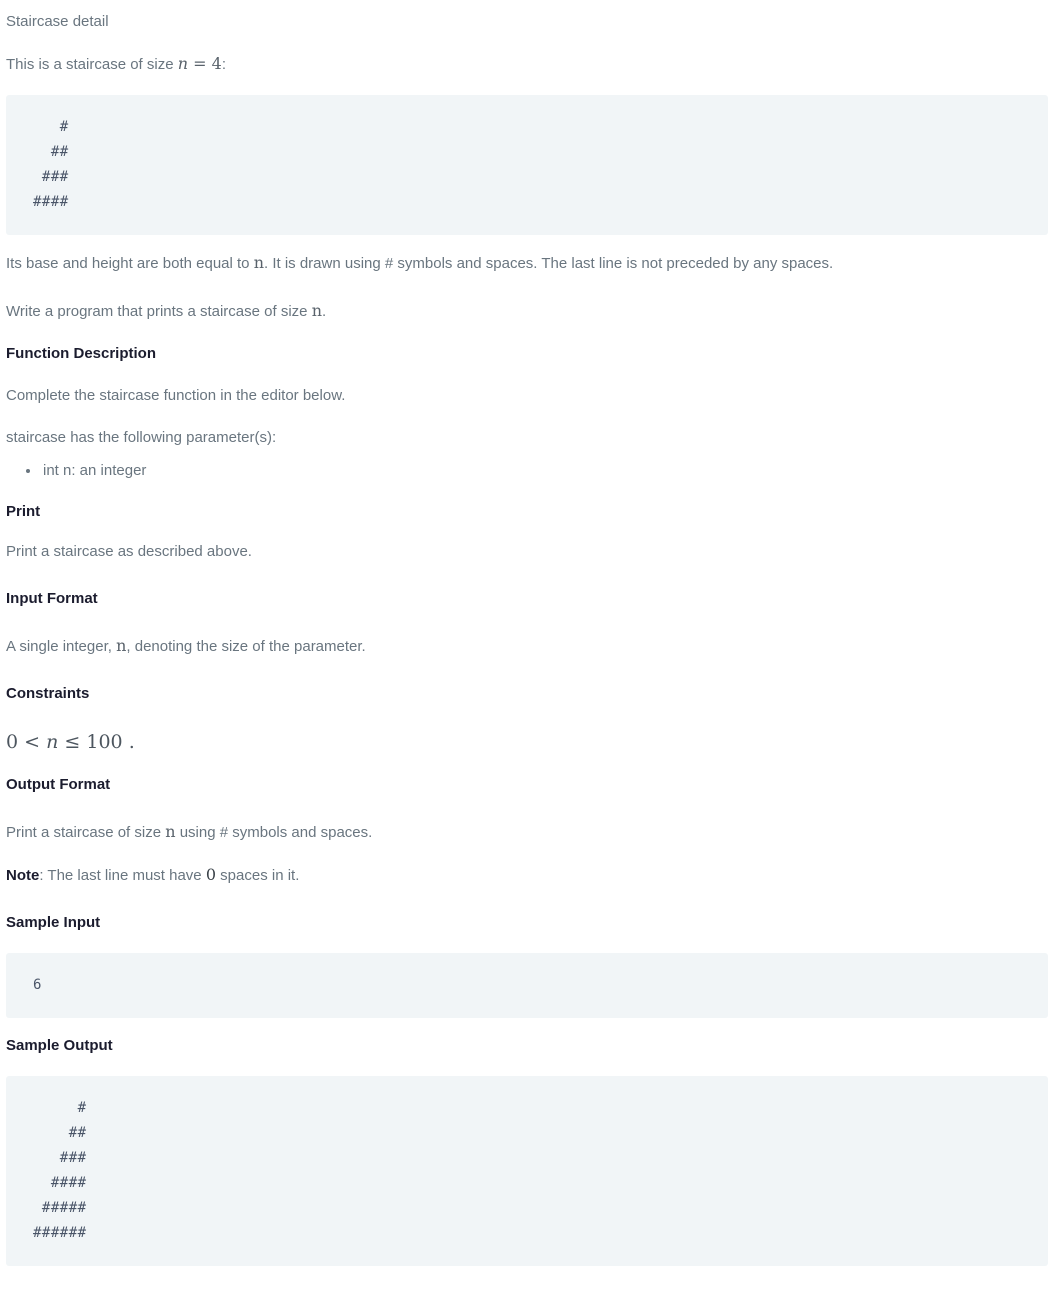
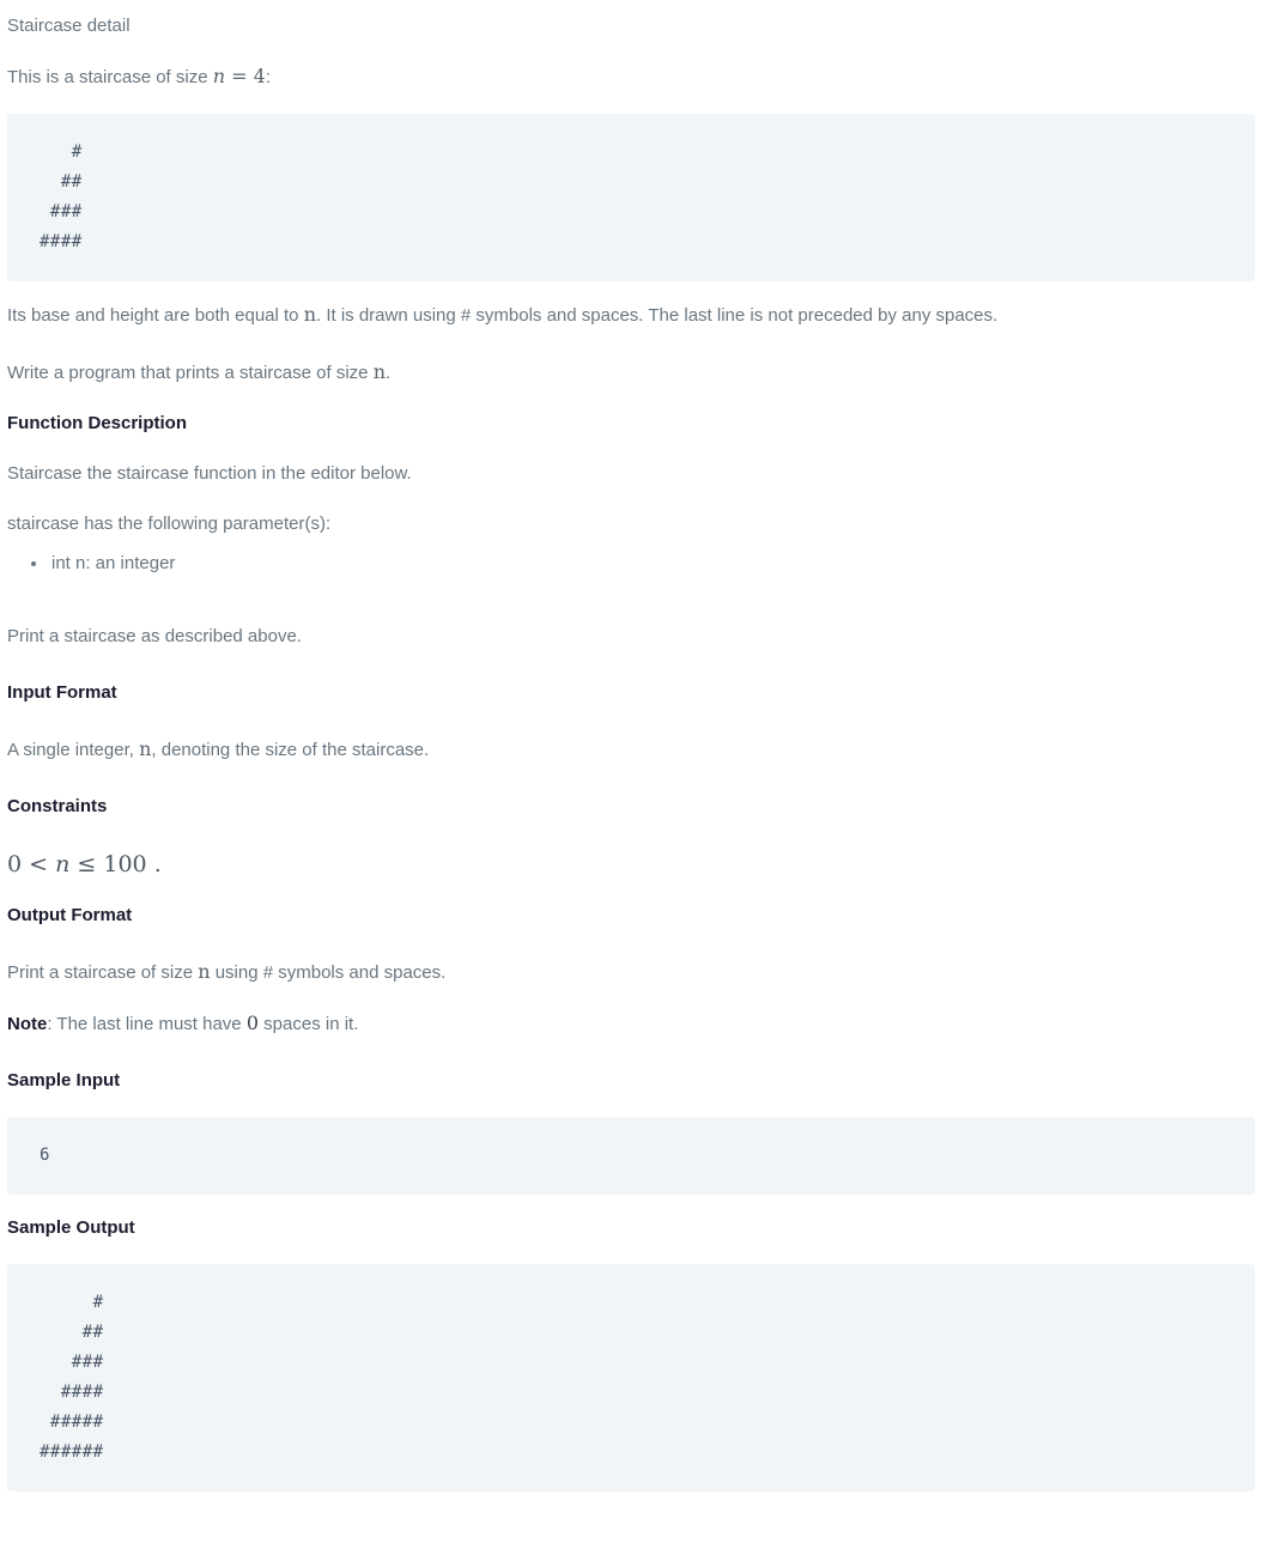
  Staircase detail
  This is a staircase of size n = 4:
  #
  ##
  ###
  ####
  Its base and height are both equal to n. It is drawn using # symbols and spaces. The last line is not preceded by any spaces.
  Write a program that prints a staircase of size n.
  Function Description
- Complete the staircase function in the editor below.
+ Staircase the staircase function in the editor below.
  staircase has the following parameter(s):
  int n: an integer
- Print
  Print a staircase as described above.
  Input Format
- A single integer, n, denoting the size of the parameter.
+ A single integer, n, denoting the size of the staircase.
  Constraints
  0 < n ≤ 100 .
  Output Format
  Print a staircase of size n using # symbols and spaces.
  Note: The last line must have 0 spaces in it.
  Sample Input
  6
  Sample Output
  #
  ##
  ###
  ####
  #####
  ######
